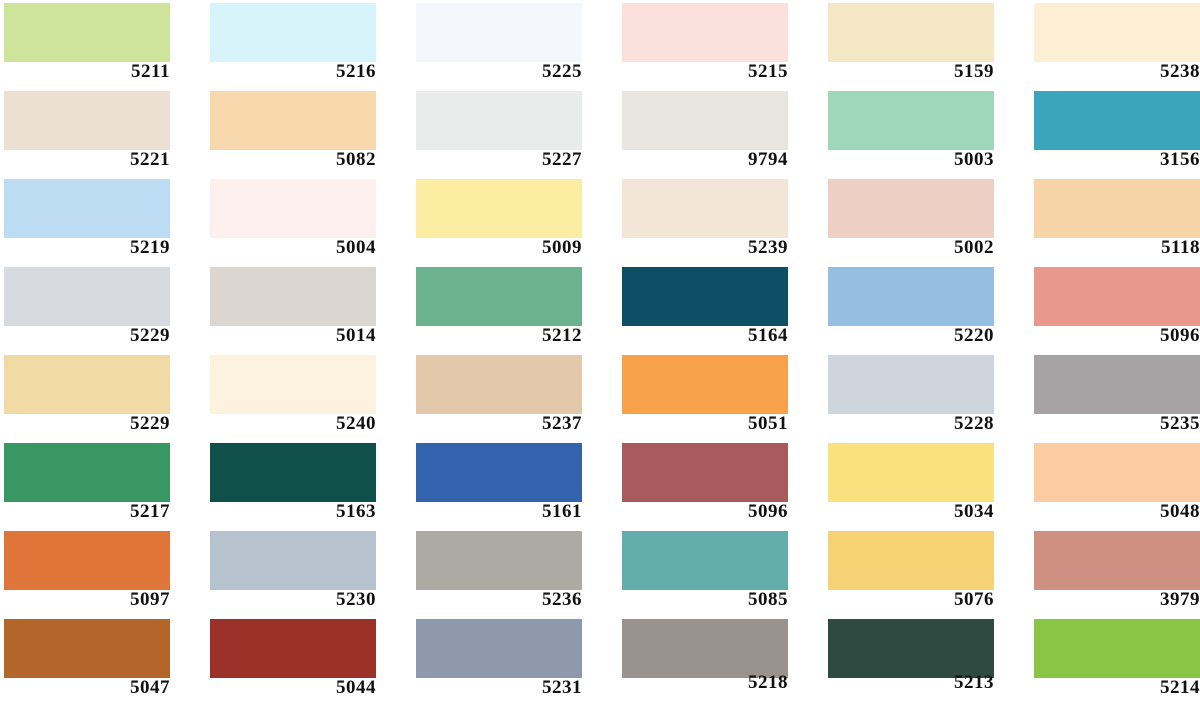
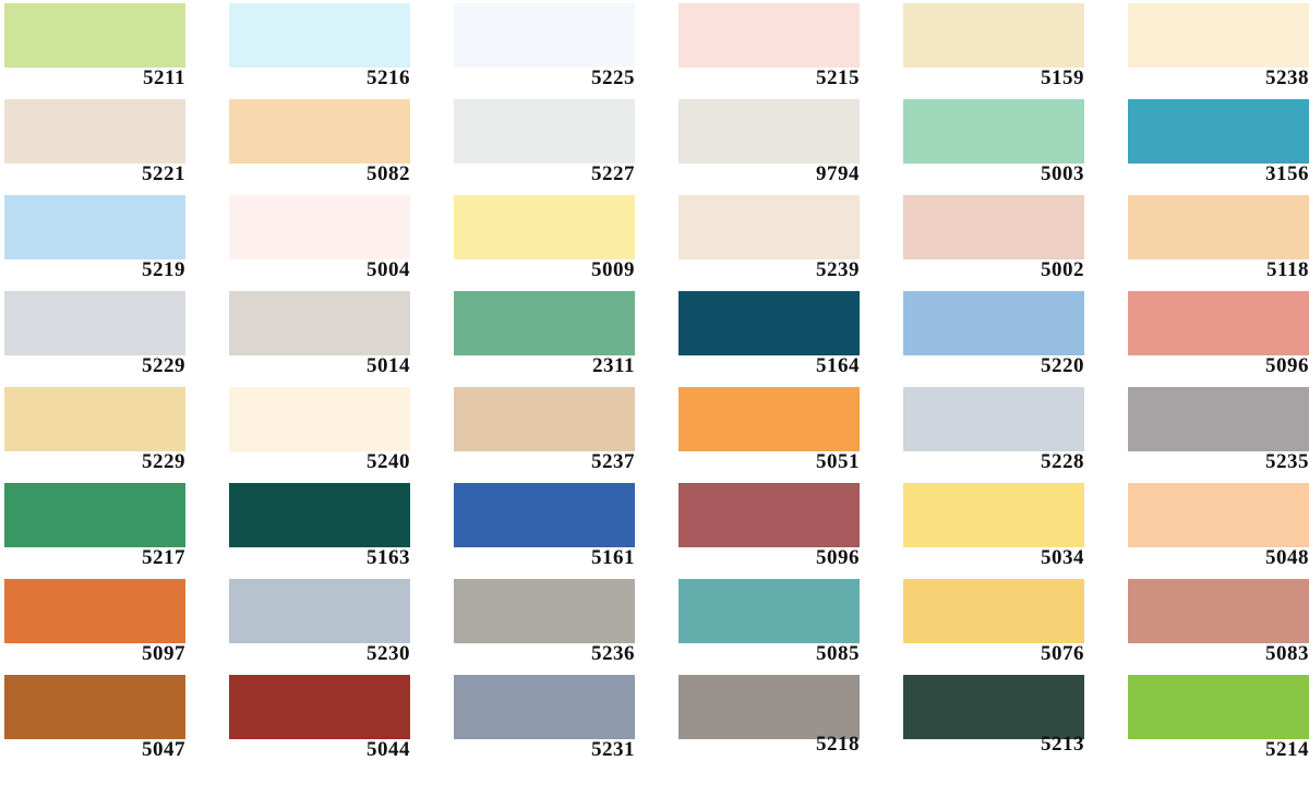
  5211
  5216
  5225
  5215
  5159
  5238
  5221
  5082
  5227
  9794
  5003
  3156
  5219
  5004
  5009
  5239
  5002
  5118
  5229
  5014
- 5212
+ 2311
  5164
  5220
  5096
  5229
  5240
  5237
  5051
  5228
  5235
  5217
  5163
  5161
  5096
  5034
  5048
  5097
  5230
  5236
  5085
  5076
- 3979
+ 5083
  5047
  5044
  5231
  5218
  5213
  5214
